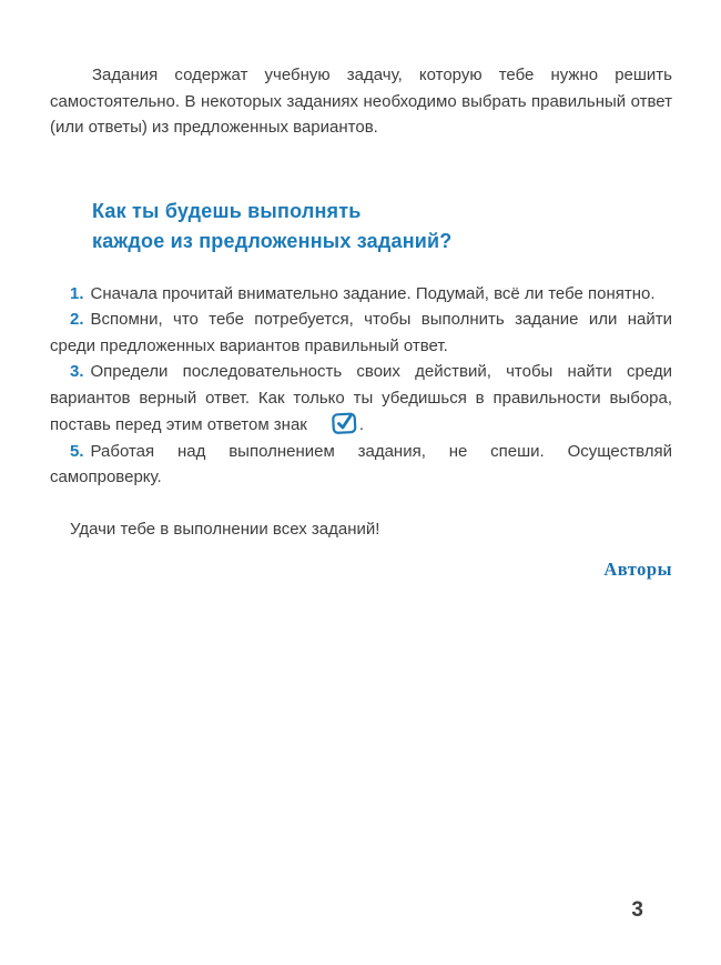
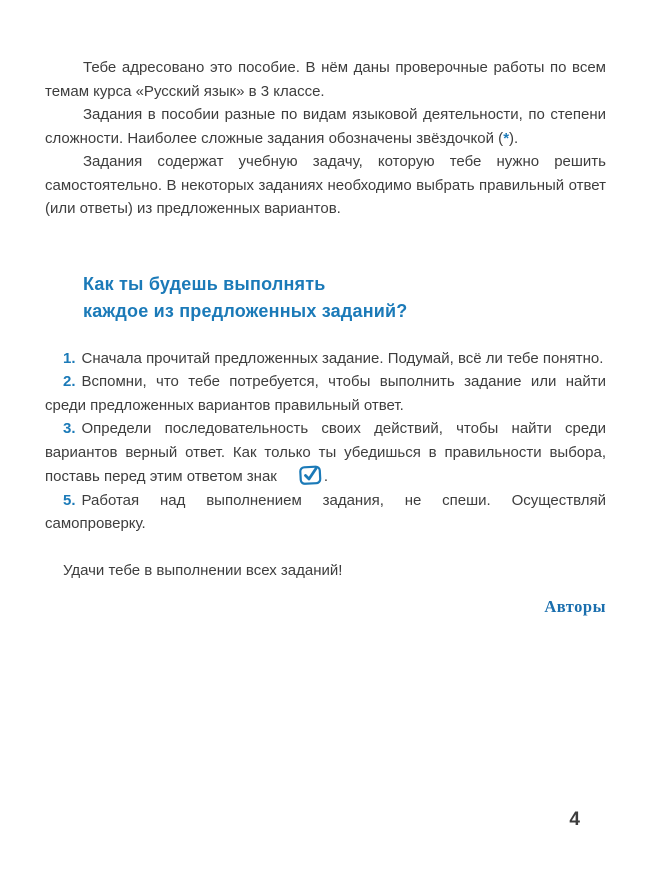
+ Тебе адресовано это пособие. В нём даны проверочные работы по всем темам курса «Русский язык» в 3 классе.
+ Задания в пособии разные по видам языковой деятельности, по степени сложности. Наиболее сложные задания обозначены звёздочкой (*).
  Задания содержат учебную задачу, которую тебе нужно решить самостоятельно. В некоторых заданиях необходимо выбрать правильный ответ (или ответы) из предложенных вариантов.
  Как ты будешь выполнять
  каждое из предложенных заданий?
- 1. Сначала прочитай внимательно задание. Подумай, всё ли тебе понятно.
+ 1. Сначала прочитай предложенных задание. Подумай, всё ли тебе понятно.
  2. Вспомни, что тебе потребуется, чтобы выполнить задание или найти среди предложенных вариантов правильный ответ.
  3. Определи последовательность своих действий, чтобы найти среди вариантов верный ответ. Как только ты убедишься в правильности выбора, поставь перед этим ответом знак .
  5. Работая над выполнением задания, не спеши. Осуществляй самопроверку.
  Удачи тебе в выполнении всех заданий!
  Авторы
- 3
+ 4
